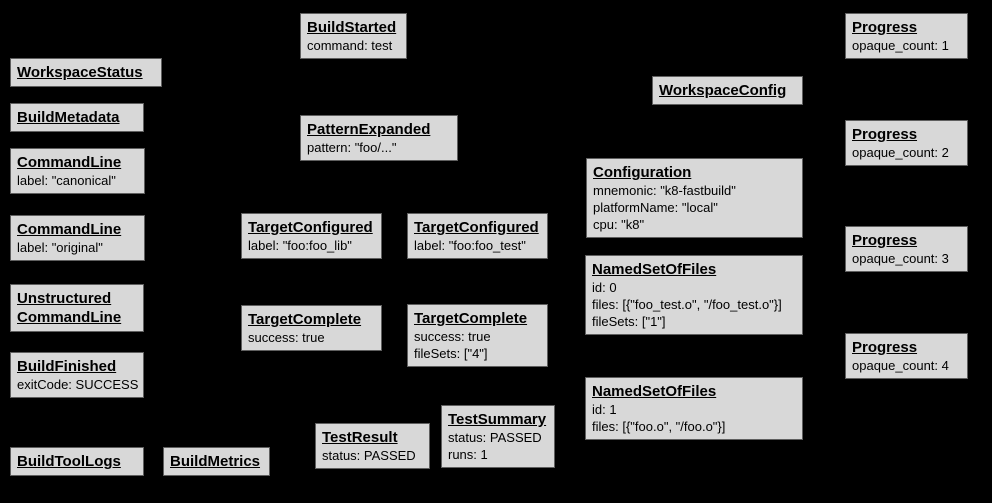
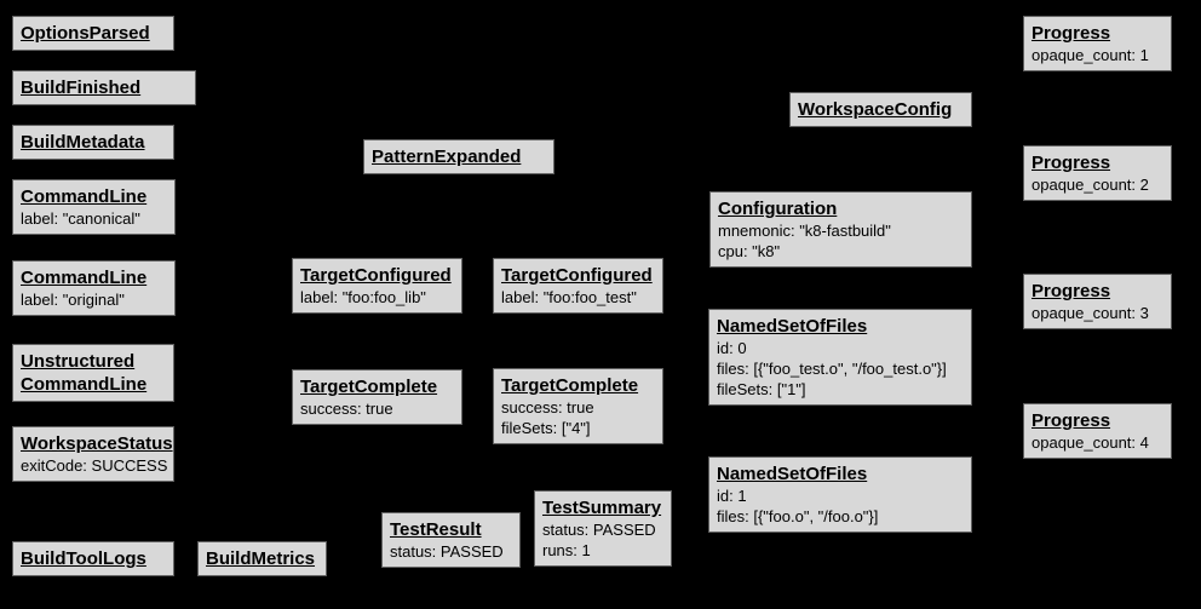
+ OptionsParsed
- WorkspaceStatus
+ BuildFinished
  BuildMetadata
  CommandLine
  label: "canonical"
  CommandLine
  label: "original"
  Unstructured
  CommandLine
- BuildFinished
+ WorkspaceStatus
  exitCode: SUCCESS
  BuildToolLogs
  BuildMetrics
- BuildStarted
- command: test
  PatternExpanded
- pattern: "foo/..."
  TargetConfigured
  label: "foo:foo_lib"
  TargetConfigured
  label: "foo:foo_test"
  TargetComplete
  success: true
  TargetComplete
  success: true
  fileSets: ["4"]
  TestResult
  status: PASSED
  TestSummary
  status: PASSED
  runs: 1
  WorkspaceConfig
  Configuration
  mnemonic: "k8-fastbuild"
- platformName: "local"
  cpu: "k8"
  NamedSetOfFiles
  id: 0
  files: [{"foo_test.o", "/foo_test.o"}]
  fileSets: ["1"]
  NamedSetOfFiles
  id: 1
  files: [{"foo.o", "/foo.o"}]
  Progress
  opaque_count: 1
  Progress
  opaque_count: 2
  Progress
  opaque_count: 3
  Progress
  opaque_count: 4
